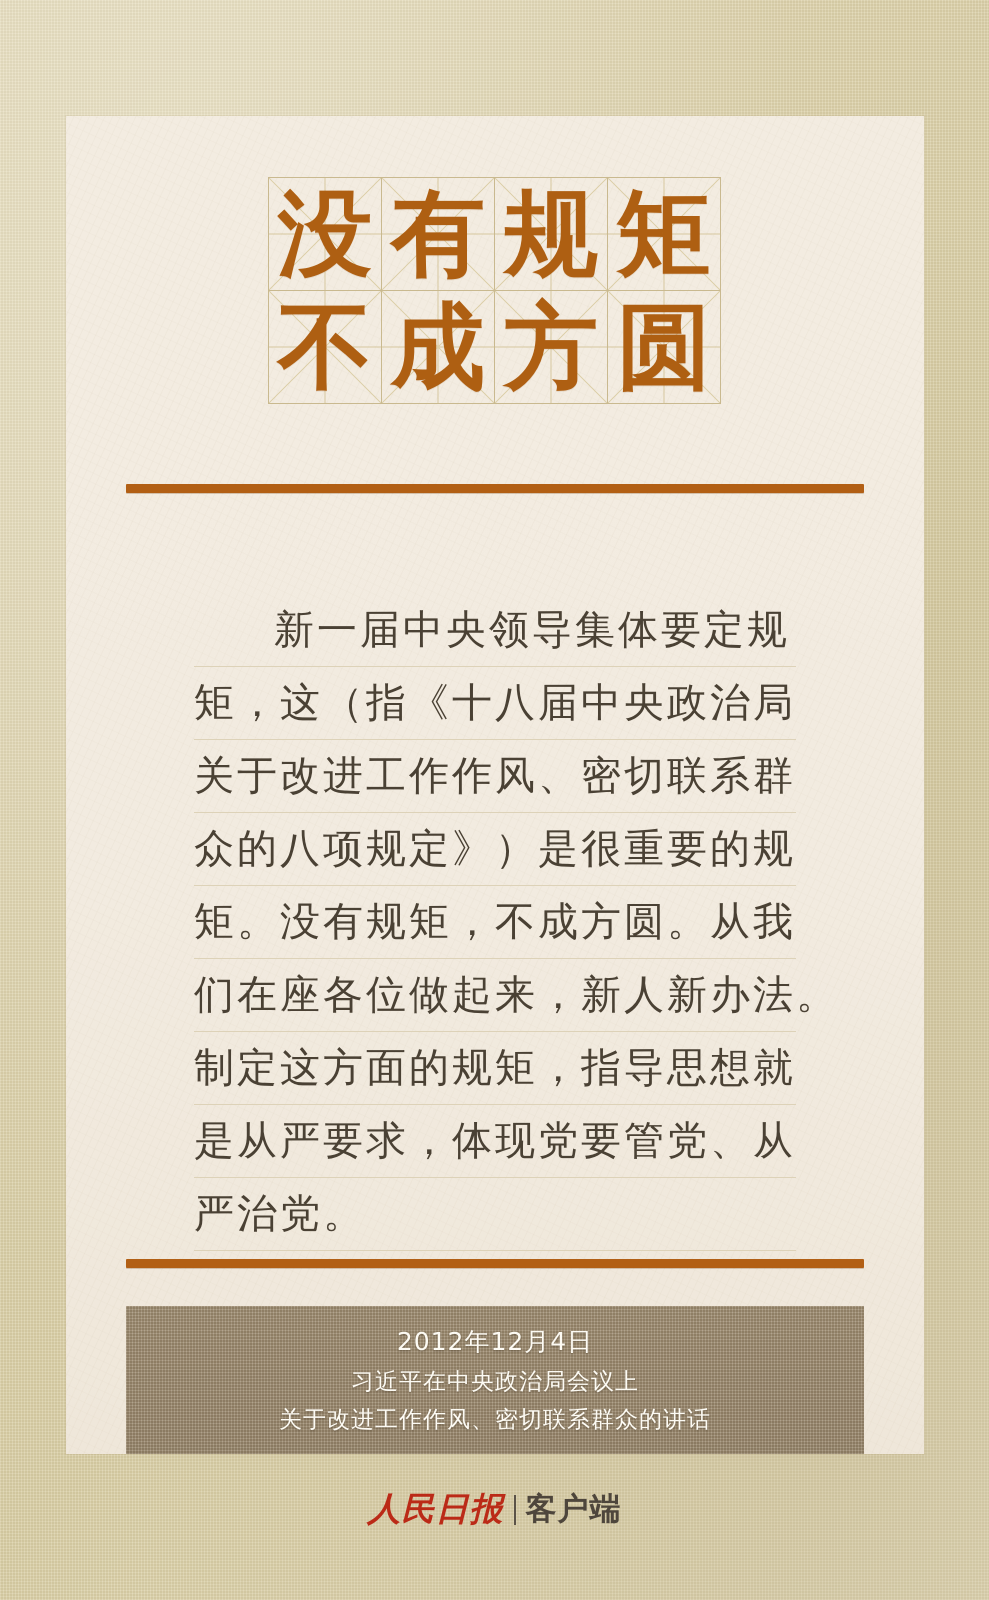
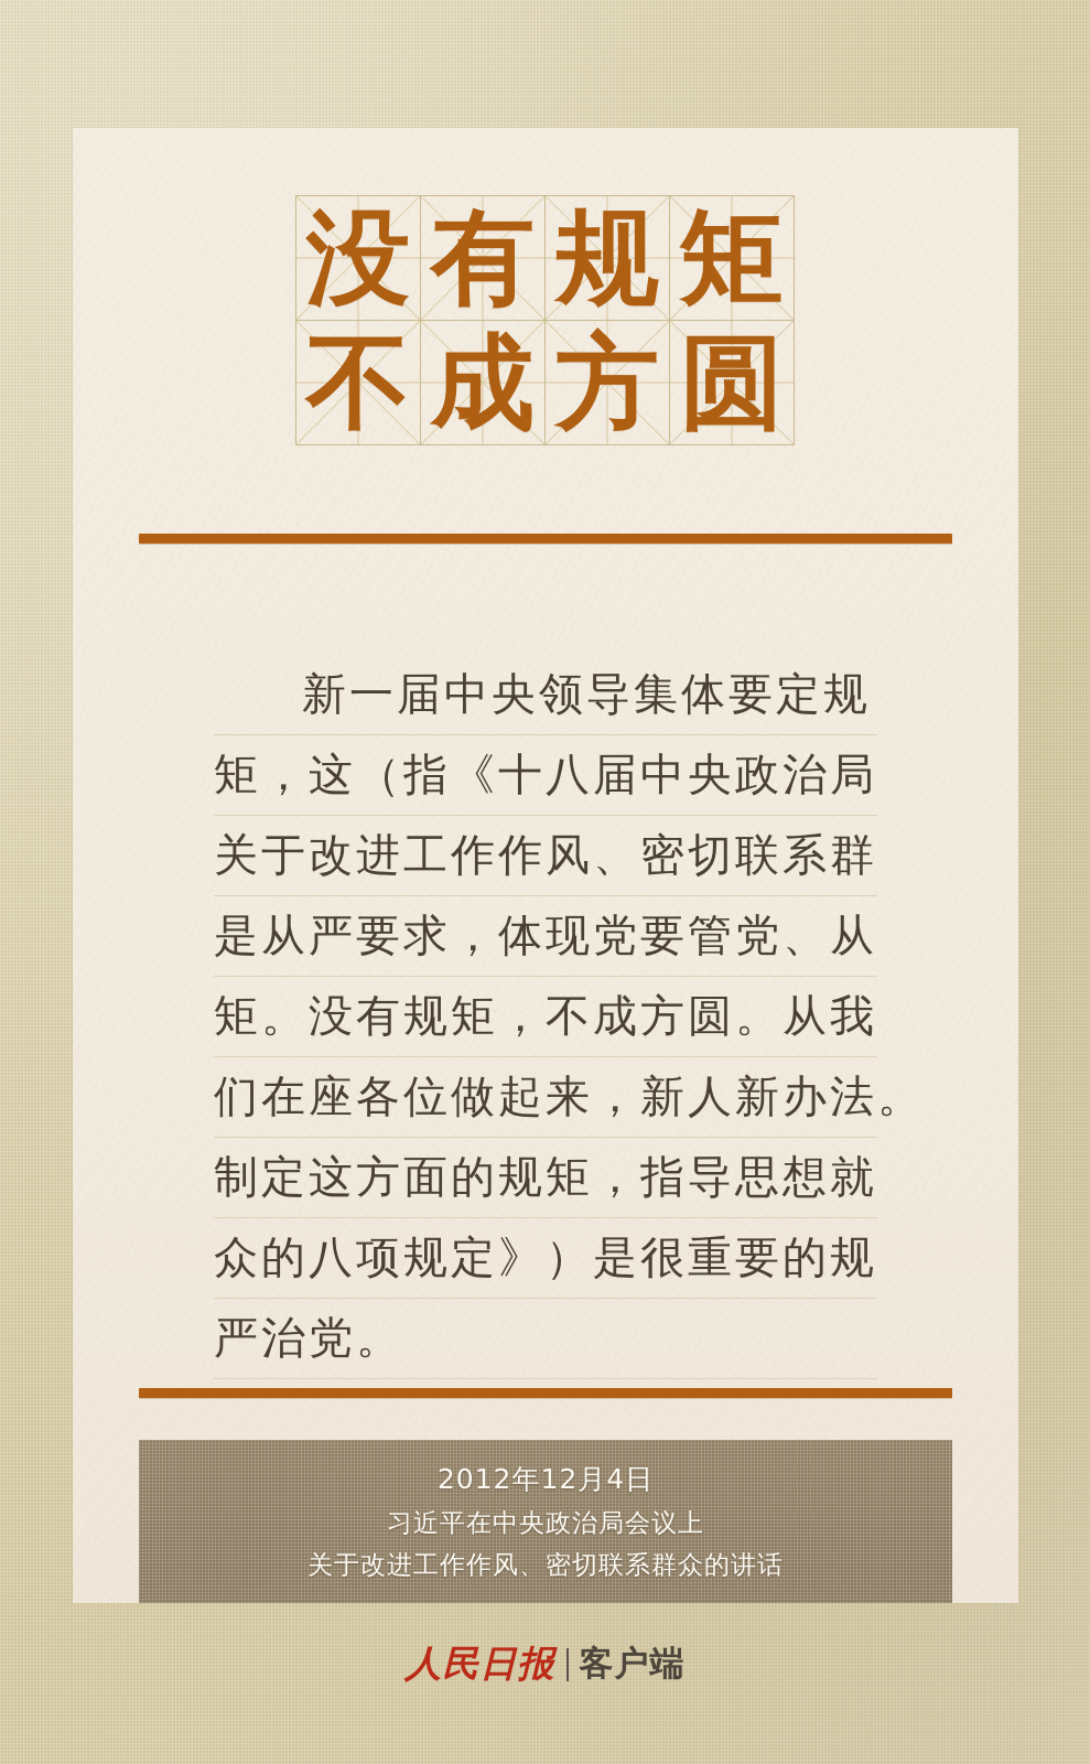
  没
  有
  规
  矩
  不
  成
  方
  圆
  新一届中央领导集体要定规
  矩，这（指《十八届中央政治局
  关于改进工作作风、密切联系群
- 众的八项规定》）是很重要的规
+ 是从严要求，体现党要管党、从
  矩。没有规矩，不成方圆。从我
  们在座各位做起来，新人新办法。
  制定这方面的规矩，指导思想就
- 是从严要求，体现党要管党、从
+ 众的八项规定》）是很重要的规
  严治党。
  2012年12月4日
  习近平在中央政治局会议上
  关于改进工作作风、密切联系群众的讲话
  人民日报
  客户端
